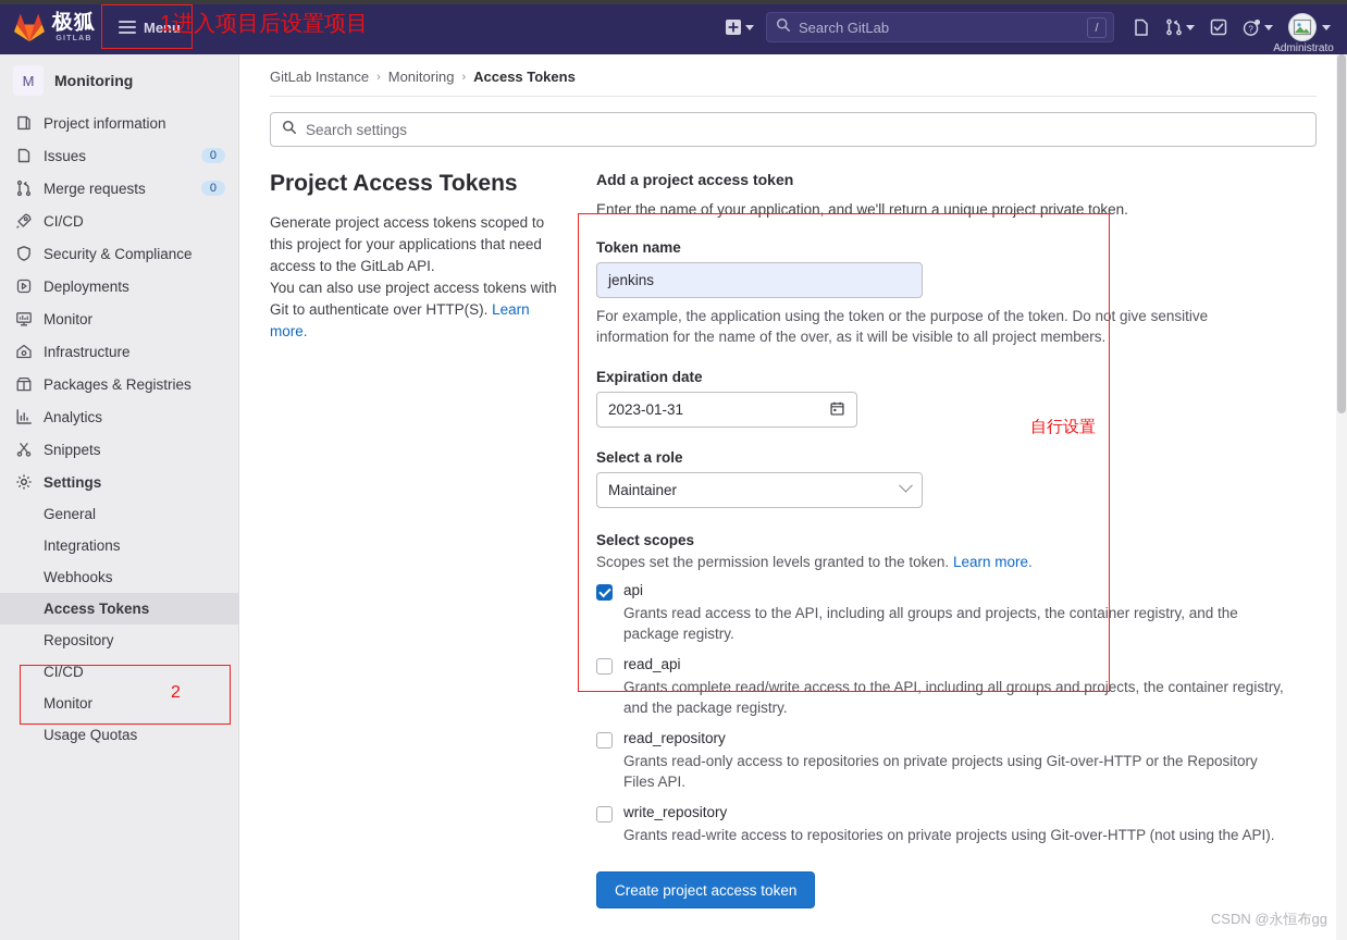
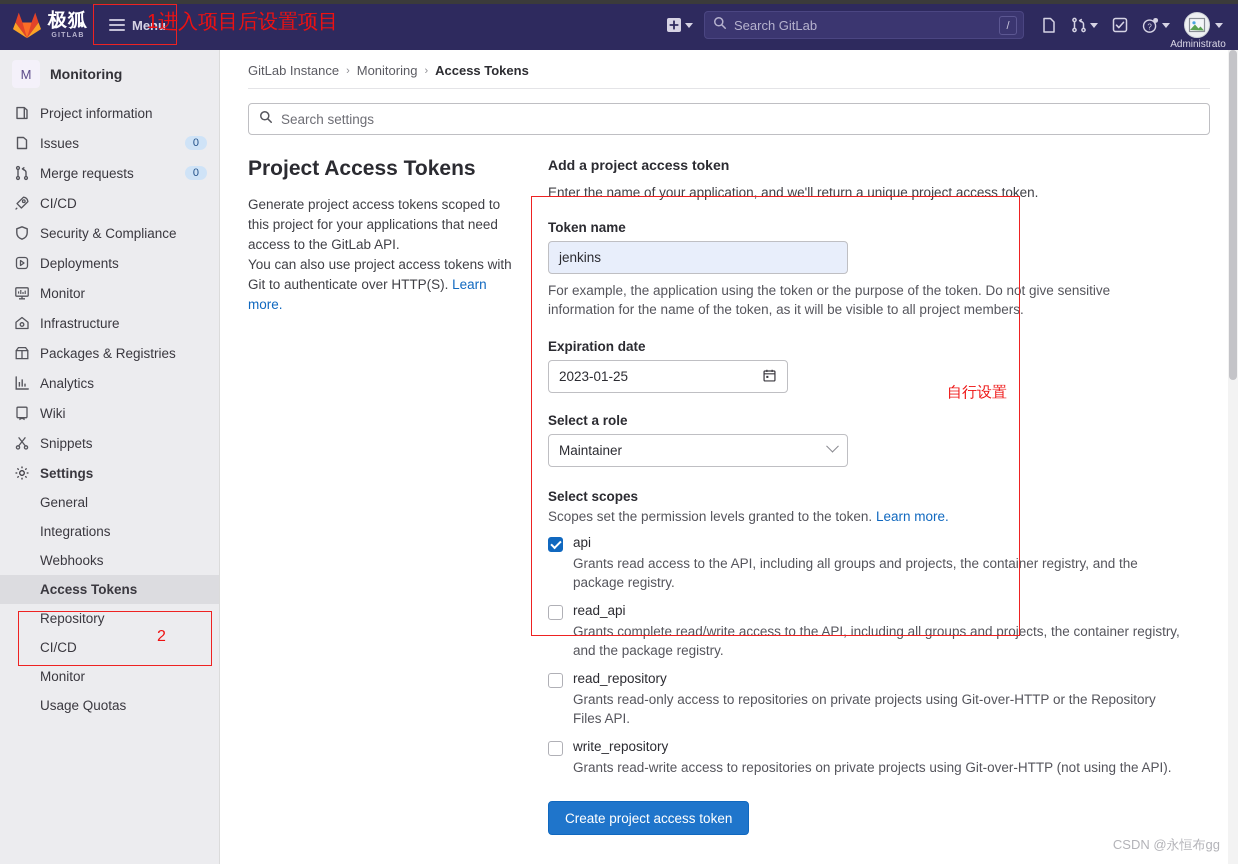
  极狐
  Menu
  Search GitLab
  /
  ?
  Administrato
  M
  Monitoring
  Project information
  Issues
  0
  Merge requests
  0
  CI/CD
  Security & Compliance
  Deployments
  Monitor
  Infrastructure
  Packages & Registries
  Analytics
+ Wiki
  Snippets
  Settings
  General
  Integrations
  Webhooks
  Access Tokens
  Repository
  CI/CD
  Monitor
  Usage Quotas
  GitLab Instance
  ›
  Monitoring
  ›
  Access Tokens
  Search settings
  Project Access Tokens
  Generate project access tokens scoped to this project for your applications that need access to the GitLab API.
  You can also use project access tokens with Git to authenticate over HTTP(S). Learn more.
  Add a project access token
- Enter the name of your application, and we'll return a unique project private token.
+ Enter the name of your application, and we'll return a unique project access token.
  Token name
  jenkins
- For example, the application using the token or the purpose of the token. Do not give sensitive information for the name of the over, as it will be visible to all project members.
+ For example, the application using the token or the purpose of the token. Do not give sensitive information for the name of the token, as it will be visible to all project members.
  Expiration date
- 2023-01-31
+ 2023-01-25
  Select a role
  Maintainer
  Select scopes
  Scopes set the permission levels granted to the token. Learn more.
  api
  Grants read access to the API, including all groups and projects, the container registry, and the package registry.
  read_api
  Grants complete read/write access to the API, including all groups and projects, the container registry, and the package registry.
  read_repository
  Grants read-only access to repositories on private projects using Git-over-HTTP or the Repository Files API.
  write_repository
  Grants read-write access to repositories on private projects using Git-over-HTTP (not using the API).
  Create project access token
  CSDN @永恒布gg
  1进入项目后设置项目
  2
  自行设置
